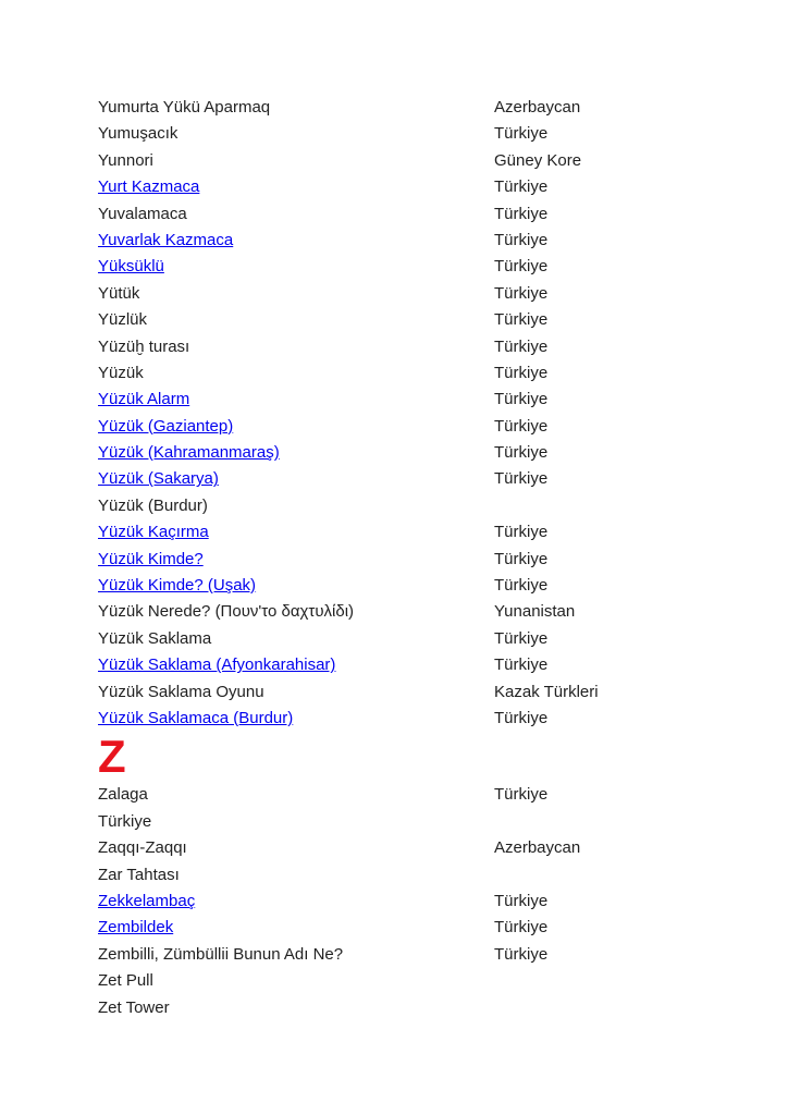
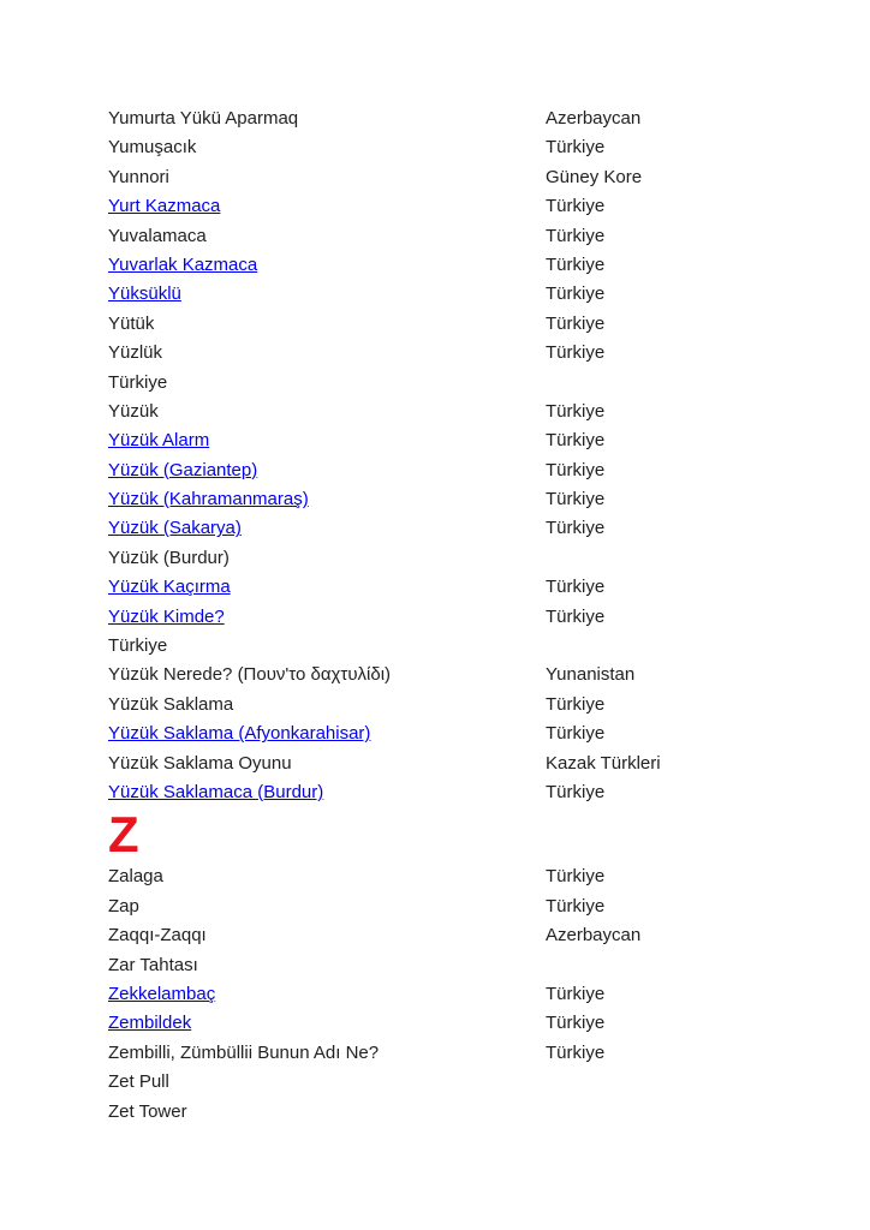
  Yumurta Yükü Aparmaq
  Azerbaycan
  Yumuşacık
  Türkiye
  Yunnori
  Güney Kore
  Yurt Kazmaca
  Türkiye
  Yuvalamaca
  Türkiye
  Yuvarlak Kazmaca
  Türkiye
  Yüksüklü
  Türkiye
  Yütük
  Türkiye
  Yüzlük
  Türkiye
- Yüzüḫ turası
  Türkiye
  Yüzük
  Türkiye
  Yüzük Alarm
  Türkiye
  Yüzük (Gaziantep)
  Türkiye
  Yüzük (Kahramanmaraş)
  Türkiye
  Yüzük (Sakarya)
  Türkiye
  Yüzük (Burdur)
  Yüzük Kaçırma
  Türkiye
  Yüzük Kimde?
  Türkiye
- Yüzük Kimde? (Uşak)
  Türkiye
  Yüzük Nerede? (Πουν'το δαχτυλίδι)
  Yunanistan
  Yüzük Saklama
  Türkiye
  Yüzük Saklama (Afyonkarahisar)
  Türkiye
  Yüzük Saklama Oyunu
  Kazak Türkleri
  Yüzük Saklamaca (Burdur)
  Türkiye
  Z
  Zalaga
  Türkiye
+ Zap
  Türkiye
  Zaqqı-Zaqqı
  Azerbaycan
  Zar Tahtası
  Zekkelambaç
  Türkiye
  Zembildek
  Türkiye
  Zembilli, Zümbüllii Bunun Adı Ne?
  Türkiye
  Zet Pull
  Zet Tower
